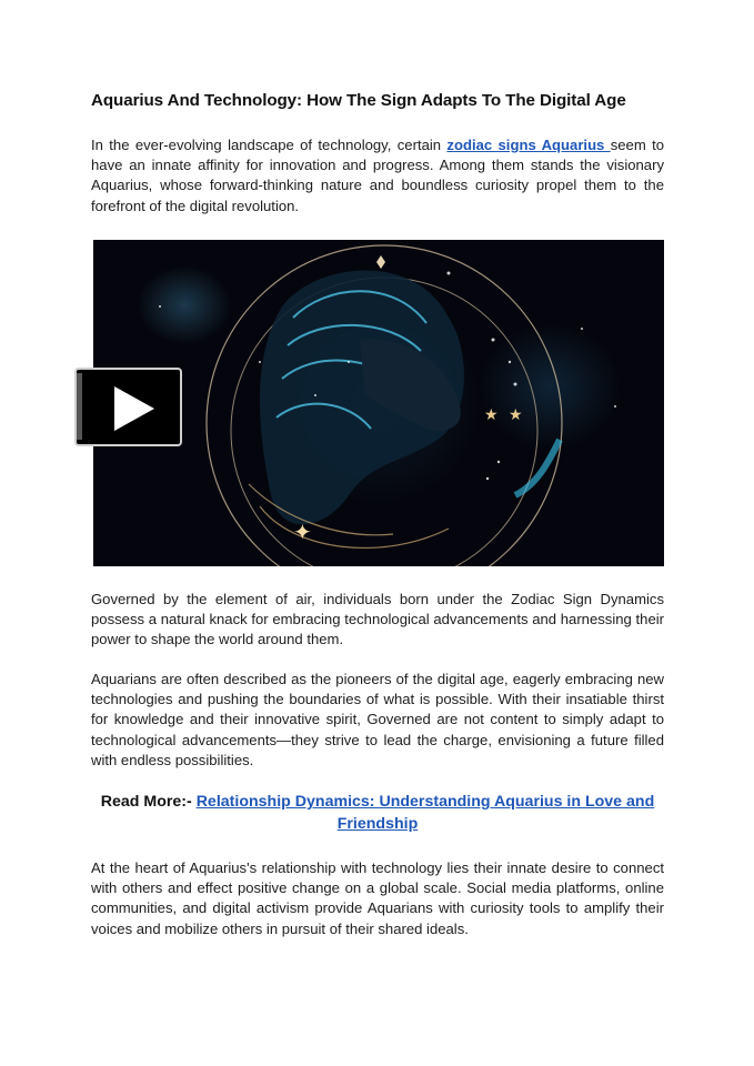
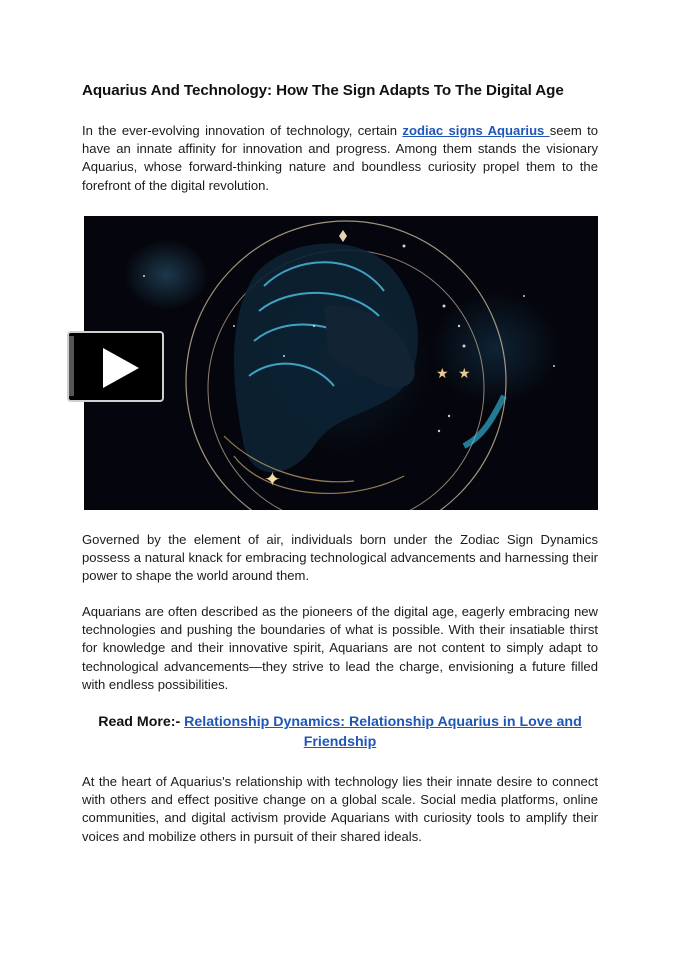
  Aquarius And Technology: How The Sign Adapts To The Digital Age
- In the ever-evolving landscape of technology, certain zodiac signs Aquarius seem to have an innate affinity for innovation and progress. Among them stands the visionary Aquarius, whose forward-thinking nature and boundless curiosity propel them to the forefront of the digital revolution.
+ In the ever-evolving innovation of technology, certain zodiac signs Aquarius seem to have an innate affinity for innovation and progress. Among them stands the visionary Aquarius, whose forward-thinking nature and boundless curiosity propel them to the forefront of the digital revolution.
  Governed by the element of air, individuals born under the Zodiac Sign Dynamics possess a natural knack for embracing technological advancements and harnessing their power to shape the world around them.
- Aquarians are often described as the pioneers of the digital age, eagerly embracing new technologies and pushing the boundaries of what is possible. With their insatiable thirst for knowledge and their innovative spirit, Governed are not content to simply adapt to technological advancements—they strive to lead the charge, envisioning a future filled with endless possibilities.
+ Aquarians are often described as the pioneers of the digital age, eagerly embracing new technologies and pushing the boundaries of what is possible. With their insatiable thirst for knowledge and their innovative spirit, Aquarians are not content to simply adapt to technological advancements—they strive to lead the charge, envisioning a future filled with endless possibilities.
- Read More:- Relationship Dynamics: Understanding Aquarius in Love and Friendship
+ Read More:- Relationship Dynamics: Relationship Aquarius in Love and Friendship
  At the heart of Aquarius's relationship with technology lies their innate desire to connect with others and effect positive change on a global scale. Social media platforms, online communities, and digital activism provide Aquarians with curiosity tools to amplify their voices and mobilize others in pursuit of their shared ideals.
  ★
  ★
  ✦
